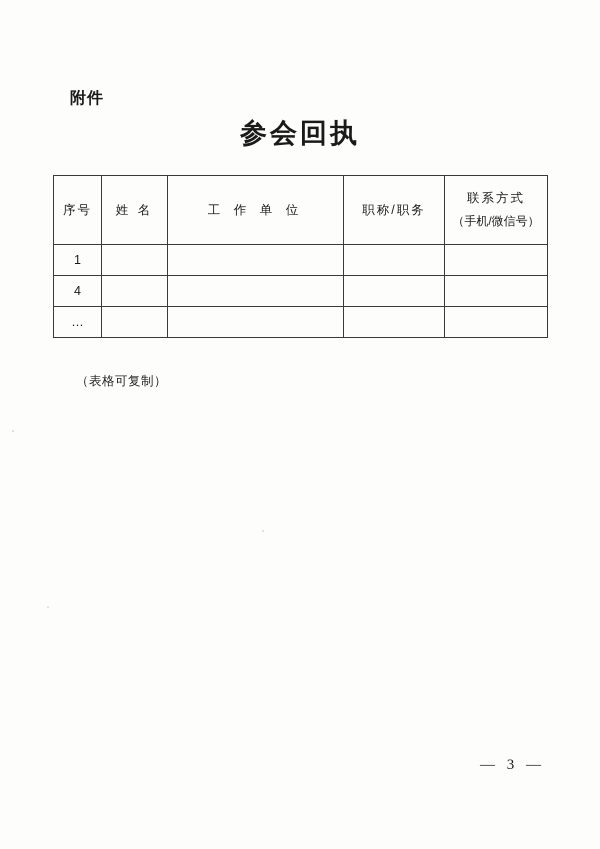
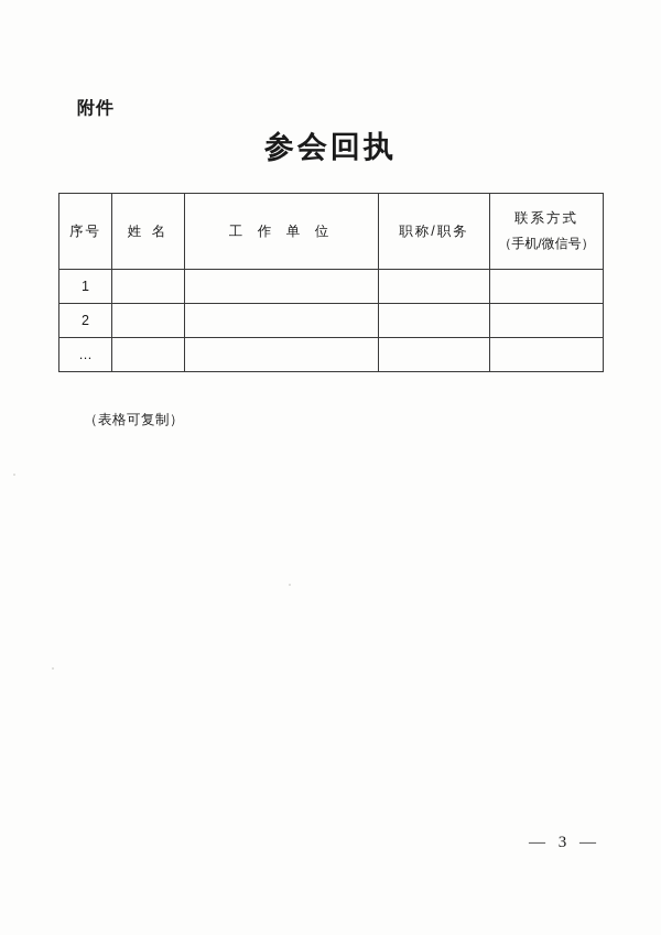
  附件
  参会回执
  序号	姓 名	工 作 单 位	职称/职务	联系方式 （手机/微信号）
  1
- 4
+ 2
  …
  （表格可复制）
  — 3 —
